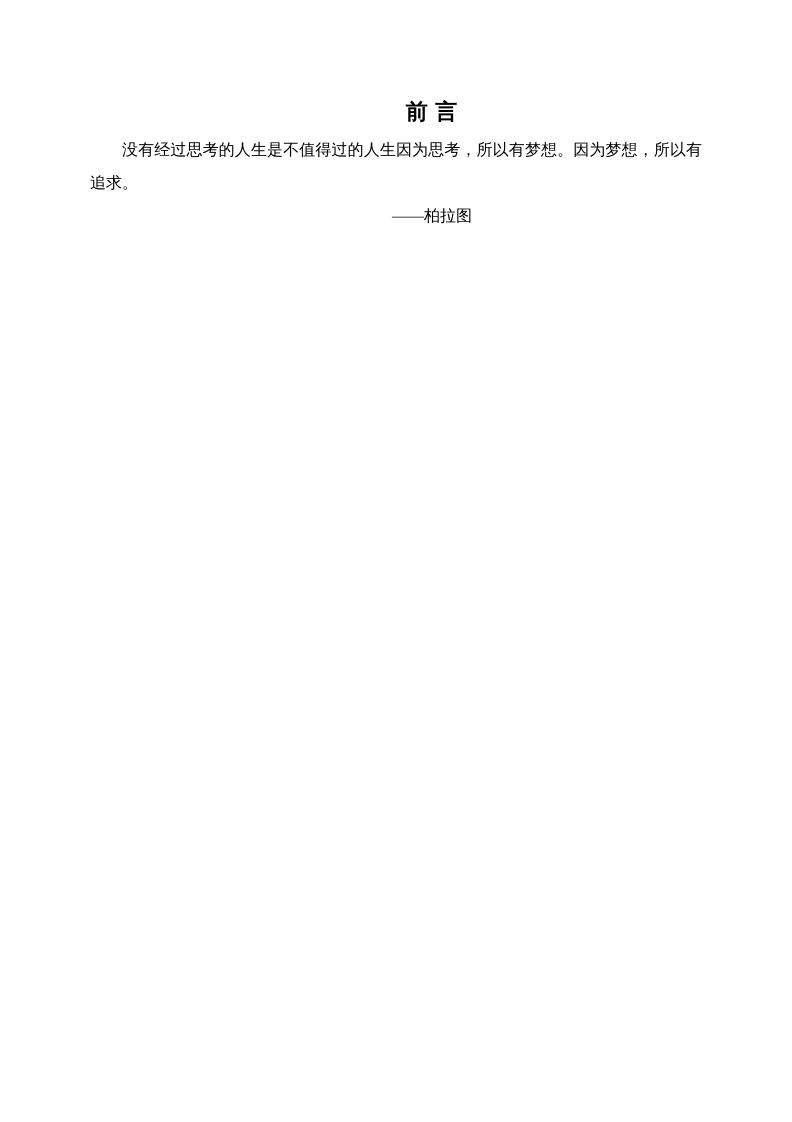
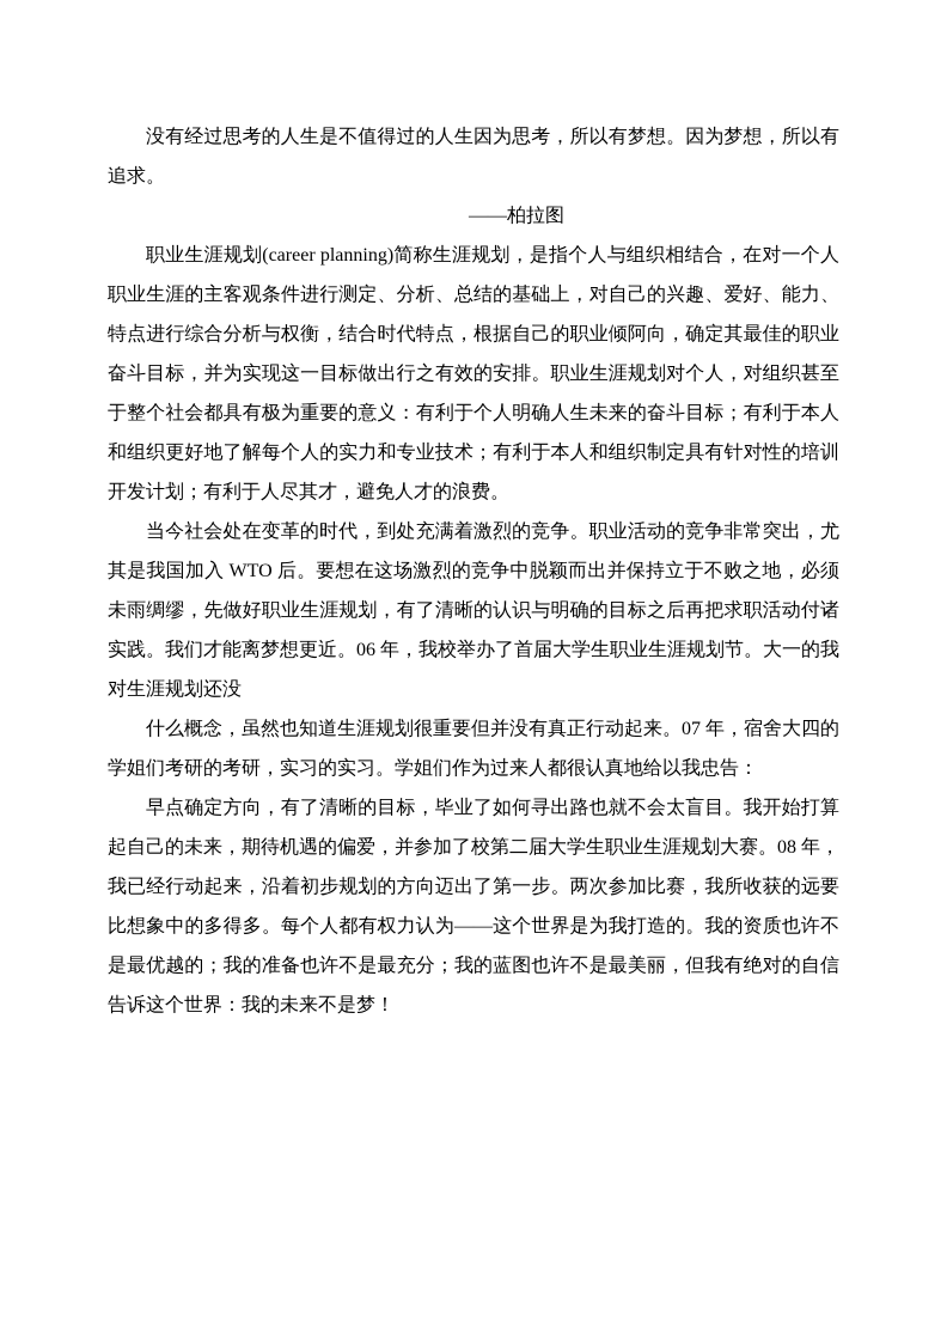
- 前 言
  没有经过思考的人生是不值得过的人生因为思考，所以有梦想。因为梦想，所以有追求。
  ——柏拉图
+ 职业生涯规划(career planning)简称生涯规划，是指个人与组织相结合，在对一个人职业生涯的主客观条件进行测定、分析、总结的基础上，对自己的兴趣、爱好、能力、特点进行综合分析与权衡，结合时代特点，根据自己的职业倾阿向，确定其最佳的职业奋斗目标，并为实现这一目标做出行之有效的安排。职业生涯规划对个人，对组织甚至于整个社会都具有极为重要的意义：有利于个人明确人生未来的奋斗目标；有利于本人和组织更好地了解每个人的实力和专业技术；有利于本人和组织制定具有针对性的培训开发计划；有利于人尽其才，避免人才的浪费。
+ 当今社会处在变革的时代，到处充满着激烈的竞争。职业活动的竞争非常突出，尤其是我国加入 WTO 后。要想在这场激烈的竞争中脱颖而出并保持立于不败之地，必须未雨绸缪，先做好职业生涯规划，有了清晰的认识与明确的目标之后再把求职活动付诸实践。我们才能离梦想更近。06 年，我校举办了首届大学生职业生涯规划节。大一的我对生涯规划还没
+ 什么概念，虽然也知道生涯规划很重要但并没有真正行动起来。07 年，宿舍大四的学姐们考研的考研，实习的实习。学姐们作为过来人都很认真地给以我忠告：
+ 早点确定方向，有了清晰的目标，毕业了如何寻出路也就不会太盲目。我开始打算起自己的未来，期待机遇的偏爱，并参加了校第二届大学生职业生涯规划大赛。08 年，我已经行动起来，沿着初步规划的方向迈出了第一步。两次参加比赛，我所收获的远要比想象中的多得多。每个人都有权力认为——这个世界是为我打造的。我的资质也许不是最优越的；我的准备也许不是最充分；我的蓝图也许不是最美丽，但我有绝对的自信告诉这个世界：我的未来不是梦！
